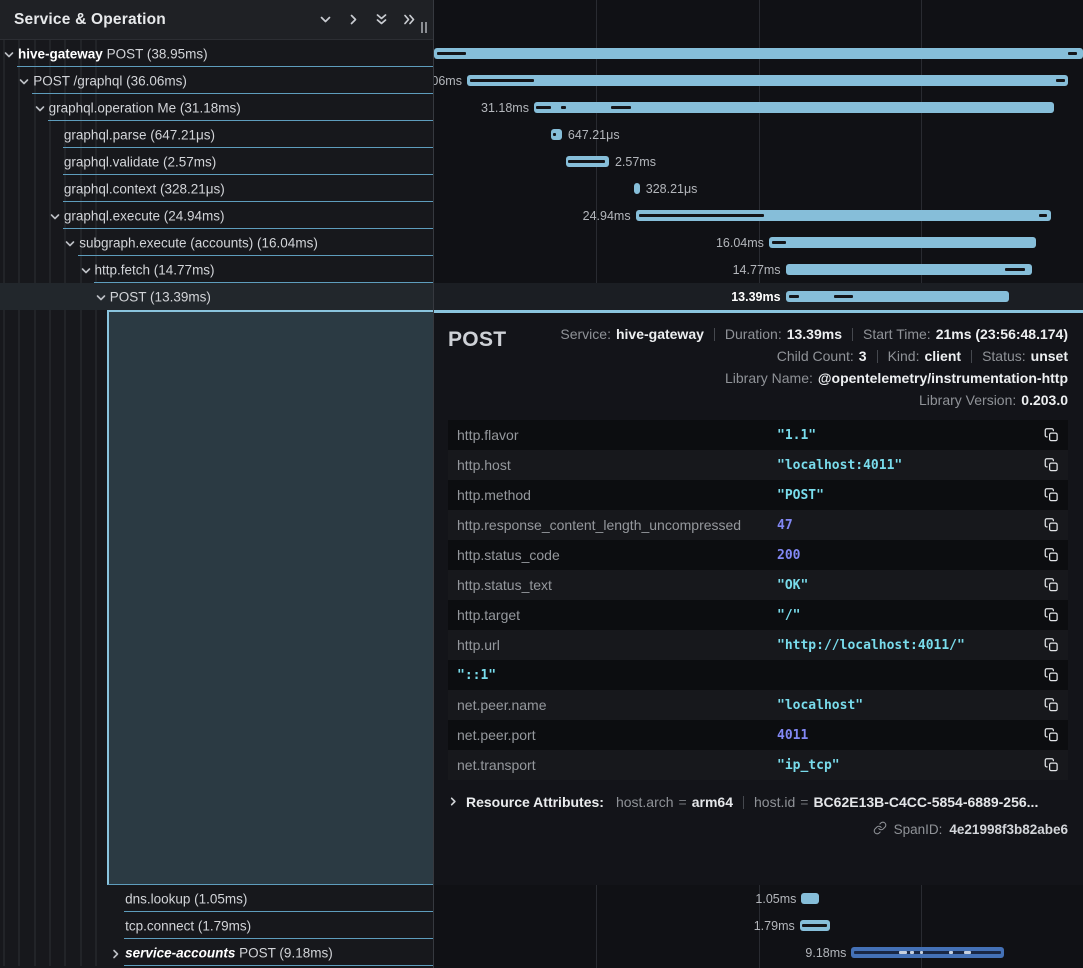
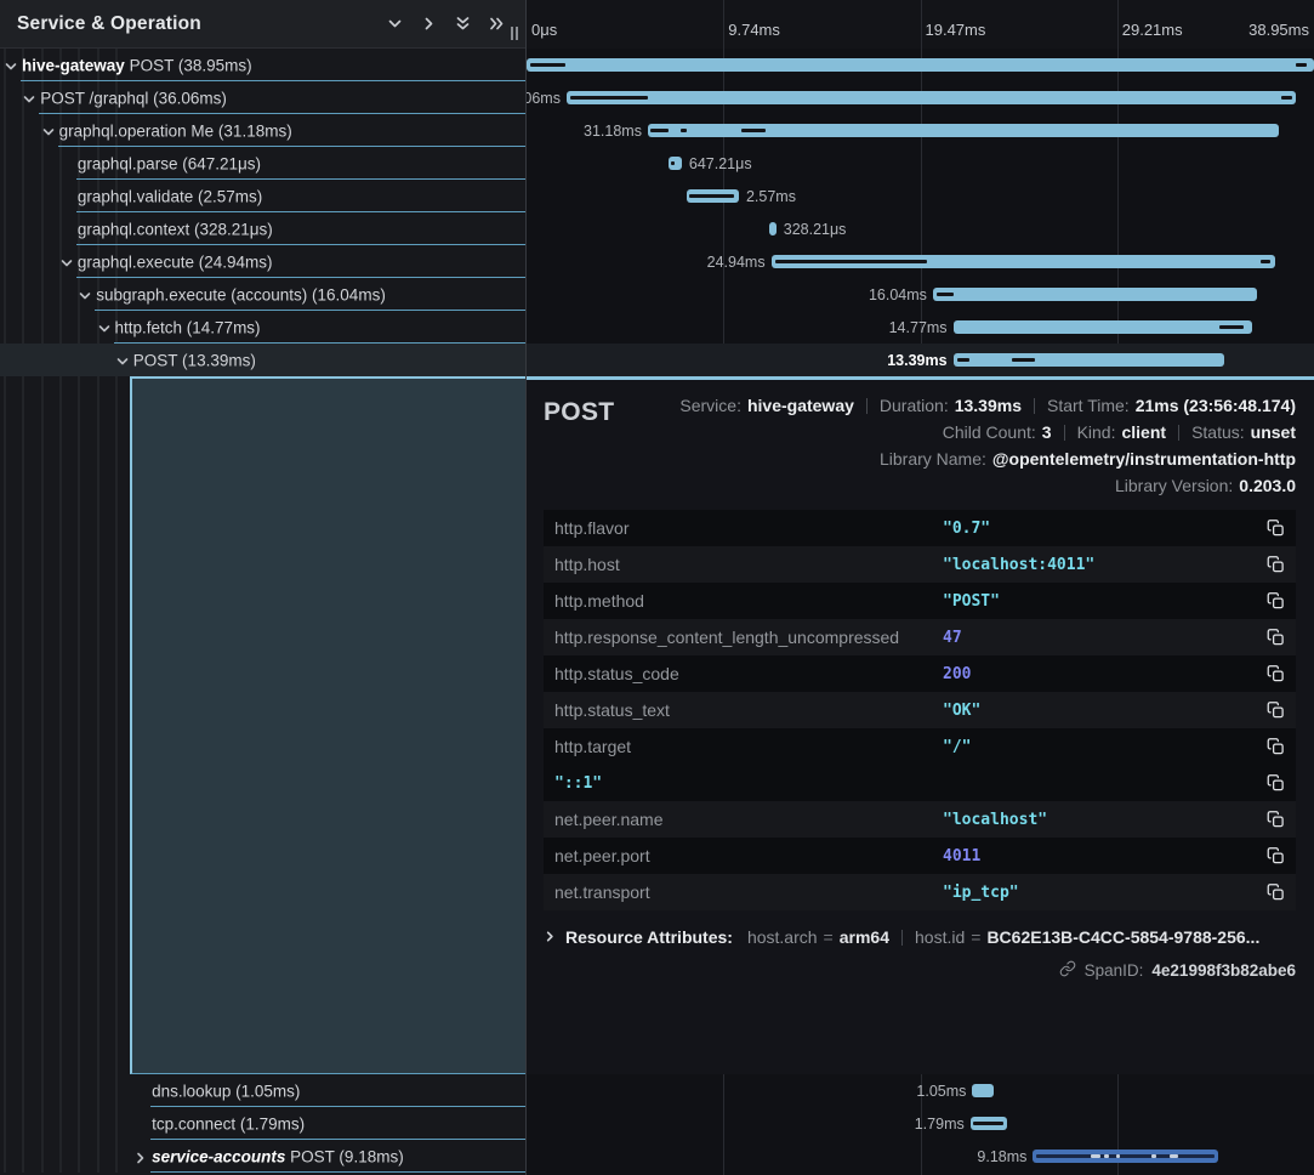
+ 0μs
+ 9.74ms
+ 19.47ms
+ 29.21ms
+ 38.95ms
  hive-gateway POST (38.95ms)
  POST /graphql (36.06ms)
  graphql.operation Me (31.18ms)
  31.18ms
  graphql.parse (647.21μs)
  647.21μs
  graphql.validate (2.57ms)
  2.57ms
  graphql.context (328.21μs)
  328.21μs
  graphql.execute (24.94ms)
  24.94ms
  subgraph.execute (accounts) (16.04ms)
  16.04ms
  http.fetch (14.77ms)
  14.77ms
  POST (13.39ms)
  13.39ms
  dns.lookup (1.05ms)
  1.05ms
  tcp.connect (1.79ms)
  1.79ms
  service-accounts POST (9.18ms)
  9.18ms
  Service & Operation
  POST
  Service:
  hive-gateway
  Duration:
  13.39ms
  Start Time:
  21ms (23:56:48.174)
  Child Count:
  3
  Kind:
  client
  Status:
  unset
  Library Name:
  @opentelemetry/instrumentation-http
  Library Version:
  0.203.0
  http.flavor
- "1.1"
+ "0.7"
  http.host
  "localhost:4011"
  http.method
  "POST"
  http.response_content_length_uncompressed
  47
  http.status_code
  200
  http.status_text
  "OK"
  http.target
  "/"
- http.url
- "http://localhost:4011/"
  "::1"
  net.peer.name
  "localhost"
  net.peer.port
  4011
  net.transport
  "ip_tcp"
  Resource Attributes:
  host.arch
  =
  arm64
  host.id
  =
- BC62E13B-C4CC-5854-6889-256...
+ BC62E13B-C4CC-5854-9788-256...
  SpanID:
  4e21998f3b82abe6
